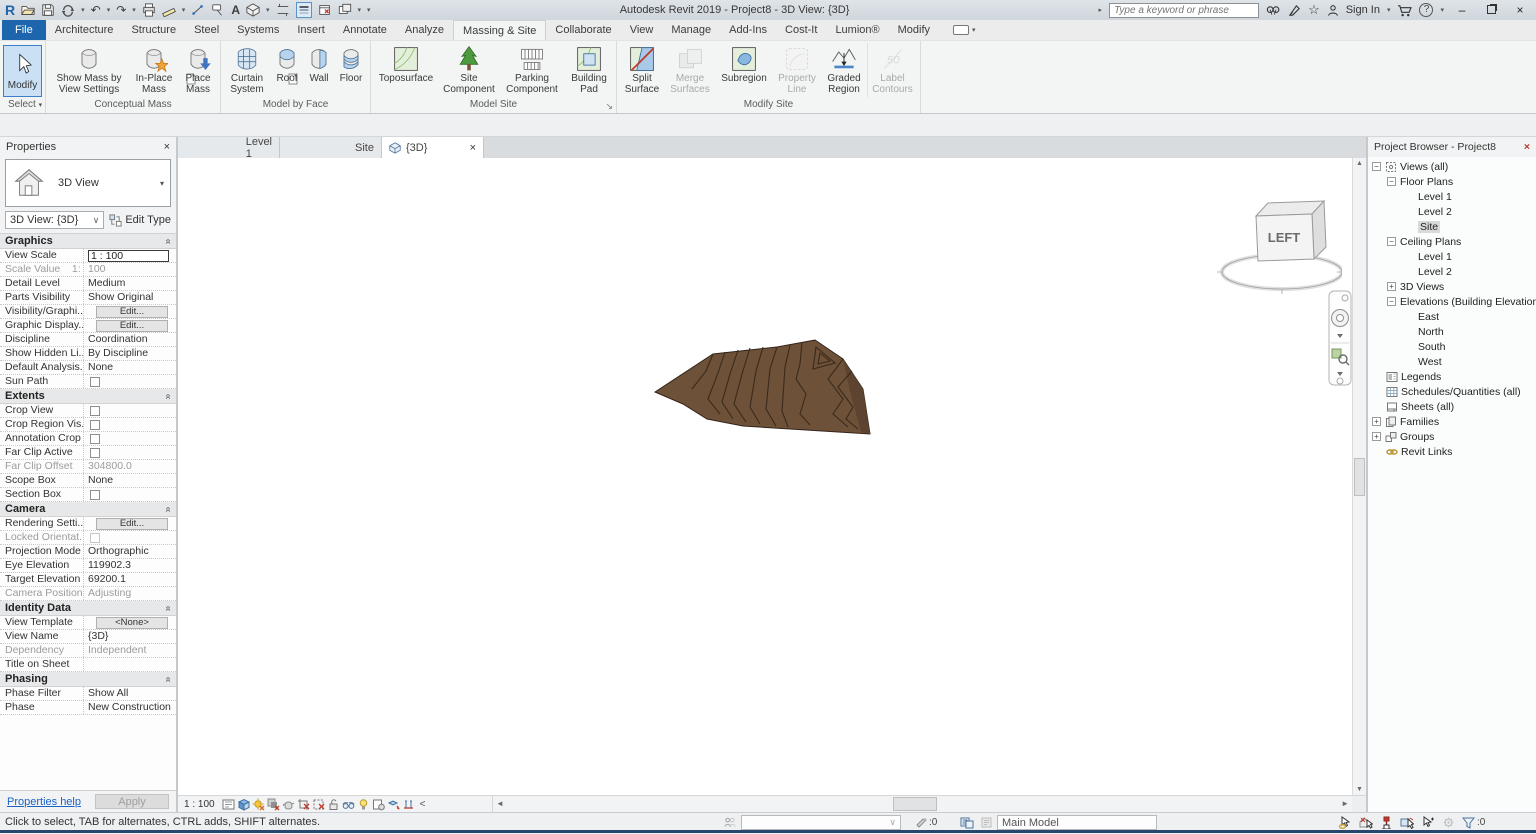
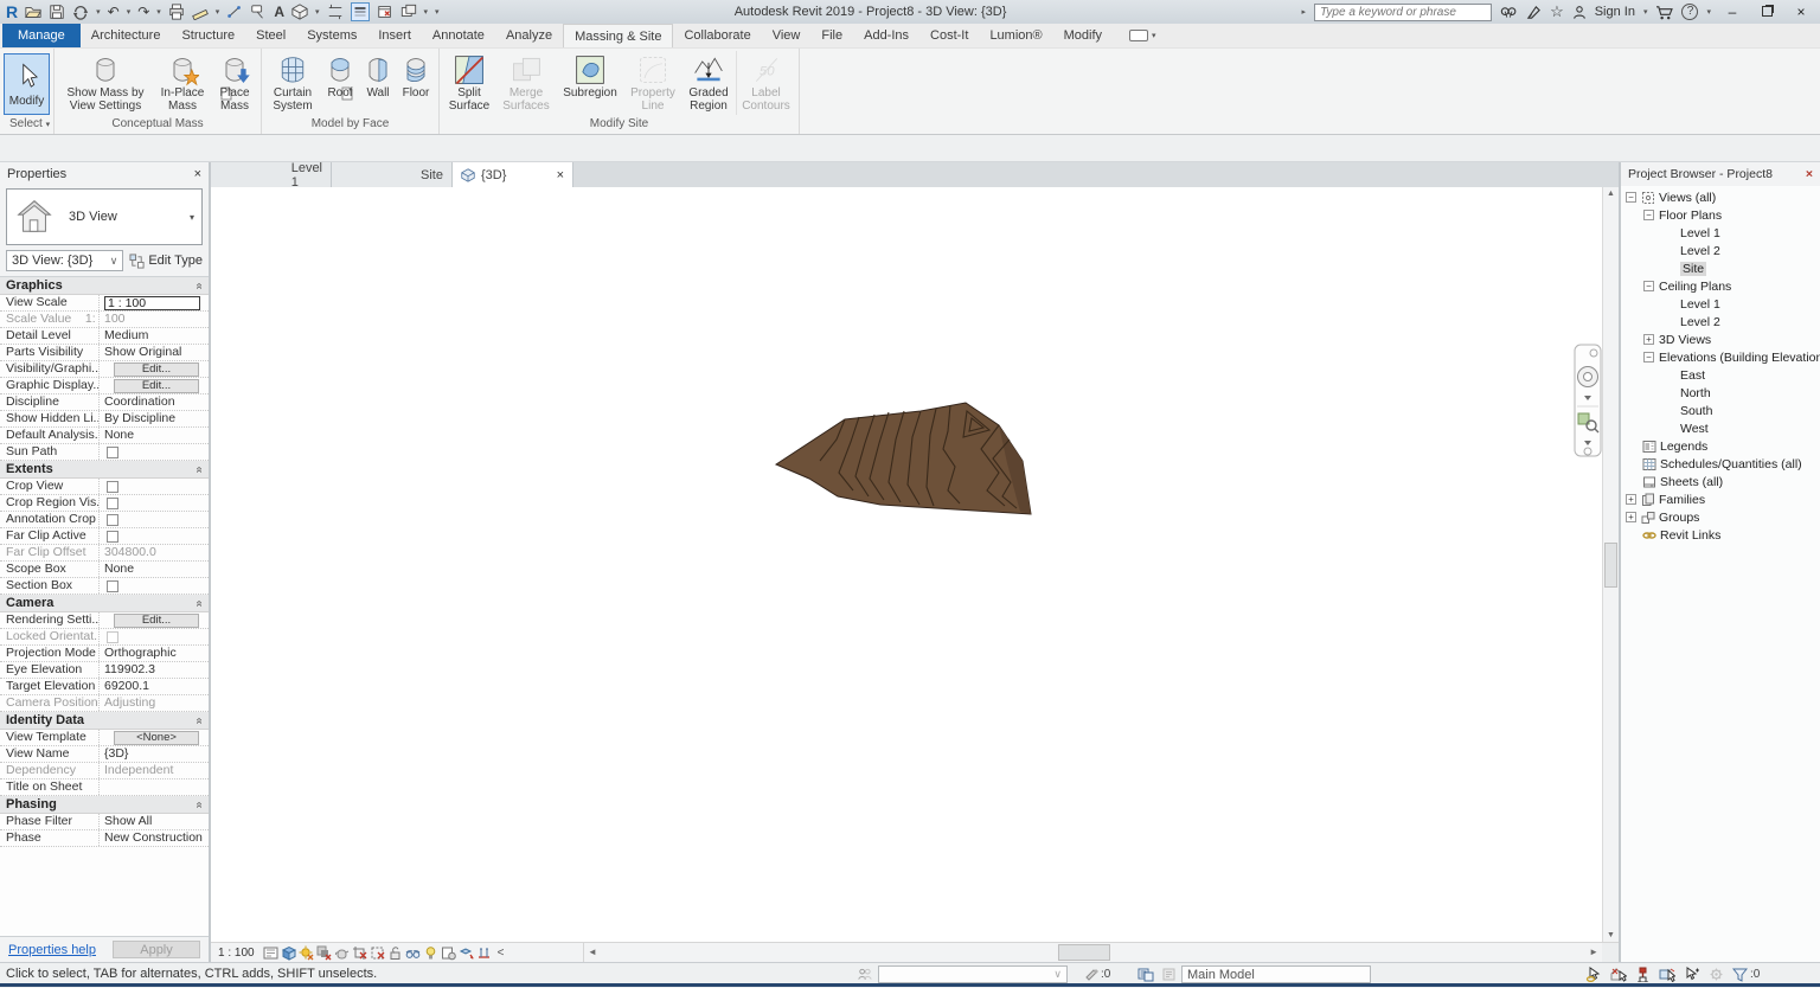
  R
  ↶
  ↷
  A
  Autodesk Revit 2019 - Project8 - 3D View: {3D}
  Type a keyword or phrase
  ☆
  Sign In
  ?
  –
  ×
- File
+ Manage
  Architecture
  Structure
  Steel
  Systems
  Insert
  Annotate
  Analyze
  Massing & Site
  Collaborate
  View
- Manage
+ File
  Add-Ins
  Cost-It
  Lumion®
  Modify
  Modify
  Select
  Show Mass by View Settings
  In-Place Mass
  Place Mass
  Conceptual Mass
  Curtain System
  Roof
  Wall
  Floor
  Model by Face
- Toposurface
- Site Component
- Parking Component
- Building Pad
- Model Site
- ↘
  Split Surface
  Merge Surfaces
  Subregion
  Property Line
  Graded Region
  Label Contours
  Modify Site
  Properties
  ×
  3D View
  ▾
  3D View: {3D}
  ∨
  Edit Type
  Graphics
  View Scale
  1 : 100
  Scale Value 1:
  100
  Detail Level
  Medium
  Parts Visibility
  Show Original
  Visibility/Graphi..
  Edit...
  Graphic Display..
  Edit...
  Discipline
  Coordination
  Show Hidden Li..
  By Discipline
  Default Analysis.
  None
  Sun Path
  Extents
  Crop View
  Crop Region Vis.
  Annotation Crop
  Far Clip Active
  Far Clip Offset
  304800.0
  Scope Box
  None
  Section Box
  Camera
  Rendering Setti..
  Edit...
  Locked Orientat..
  Projection Mode
  Orthographic
  Eye Elevation
  119902.3
  Target Elevation
  69200.1
  Camera Position
  Adjusting
  Identity Data
  View Template
  <None>
  View Name
  {3D}
  Dependency
  Independent
  Title on Sheet
  Phasing
  Phase Filter
  Show All
  Phase
  New Construction
  Properties help
  Apply
  Level 1
  Site
  {3D}
  ×
- LEFT
  1 : 100
  <
  ◄
  ►
  Project Browser - Project8
  ×
  −
  Views (all)
  −
  Floor Plans
  Level 1
  Level 2
  Site
  −
  Ceiling Plans
  Level 1
  Level 2
  +
  3D Views
  −
  Elevations (Building Elevation
  East
  North
  South
  West
  Legends
  Schedules/Quantities (all)
  Sheets (all)
  +
  Families
  +
  Groups
  Revit Links
- Click to select, TAB for alternates, CTRL adds, SHIFT alternates.
+ Click to select, TAB for alternates, CTRL adds, SHIFT unselects.
  ∨
  :0
  Main Model
  :0
